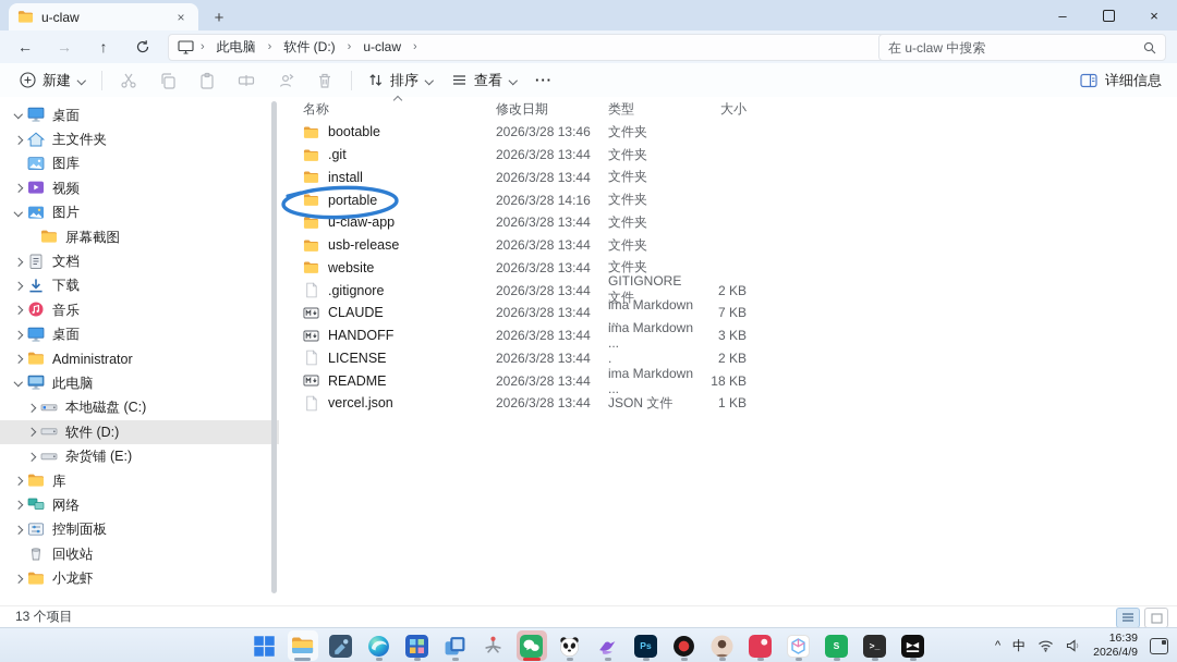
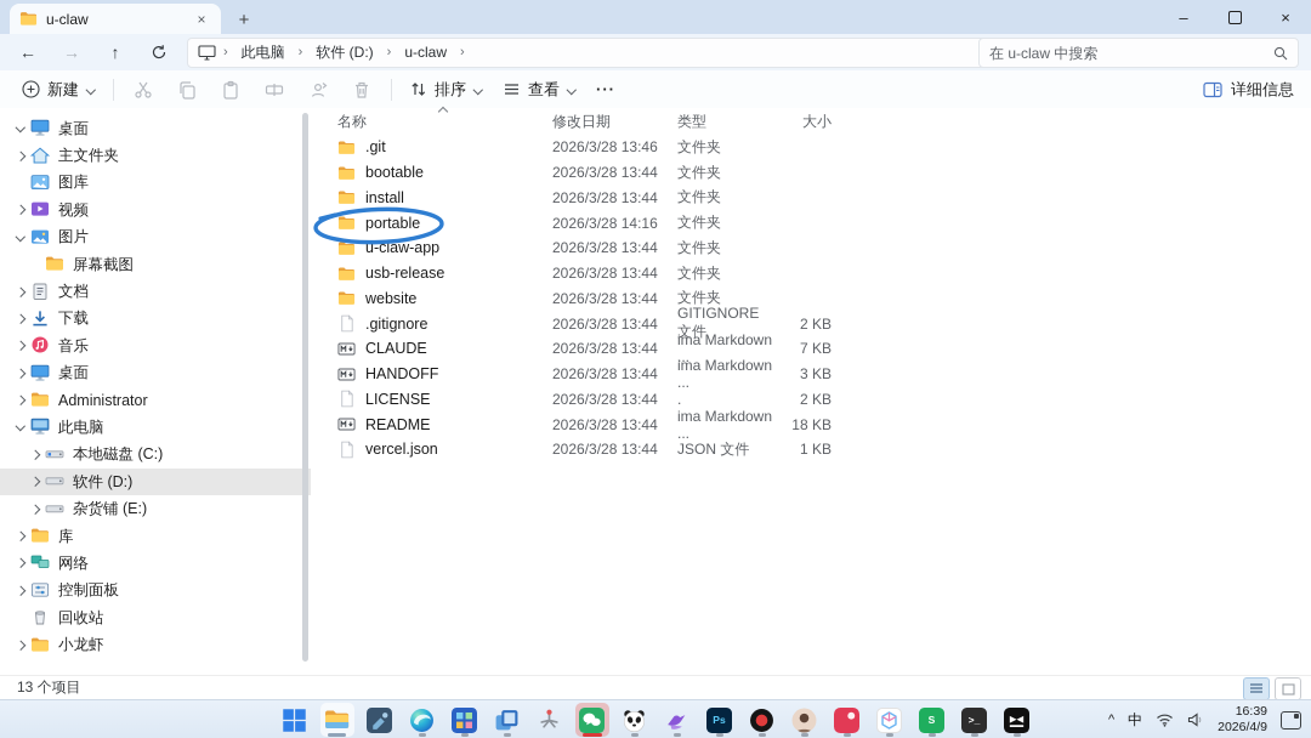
  u-claw
  ×
  +
  –
  ×
  ←
  →
  ↑
  ›
  此电脑
  ›
  软件 (D:)
  ›
  u-claw
  ›
  在 u-claw 中搜索
  新建
  排序
  查看
  ···
  详细信息
  桌面
  主文件夹
  图库
  视频
  图片
  屏幕截图
  文档
  下载
  音乐
  桌面
  Administrator
  此电脑
  本地磁盘 (C:)
  软件 (D:)
  杂货铺 (E:)
  库
  网络
  控制面板
  回收站
  小龙虾
  名称
  修改日期
  类型
  大小
- bootable
+ .git
  2026/3/28 13:46
  文件夹
- .git
+ bootable
  2026/3/28 13:44
  文件夹
  install
  2026/3/28 13:44
  文件夹
  portable
  2026/3/28 14:16
  文件夹
  u-claw-app
  2026/3/28 13:44
  文件夹
  usb-release
  2026/3/28 13:44
  文件夹
  website
  2026/3/28 13:44
  文件夹
  .gitignore
  2026/3/28 13:44
  GITIGNORE 文件
  2 KB
  CLAUDE
  2026/3/28 13:44
  ima Markdown ...
  7 KB
  HANDOFF
  2026/3/28 13:44
  ima Markdown ...
  3 KB
  LICENSE
  2026/3/28 13:44
  .
  2 KB
  README
  2026/3/28 13:44
  ima Markdown ...
  18 KB
  vercel.json
  2026/3/28 13:44
  JSON 文件
  1 KB
  13 个项目
  Ps
  S
  >_
  ^
  中
  16:39
  2026/4/9
